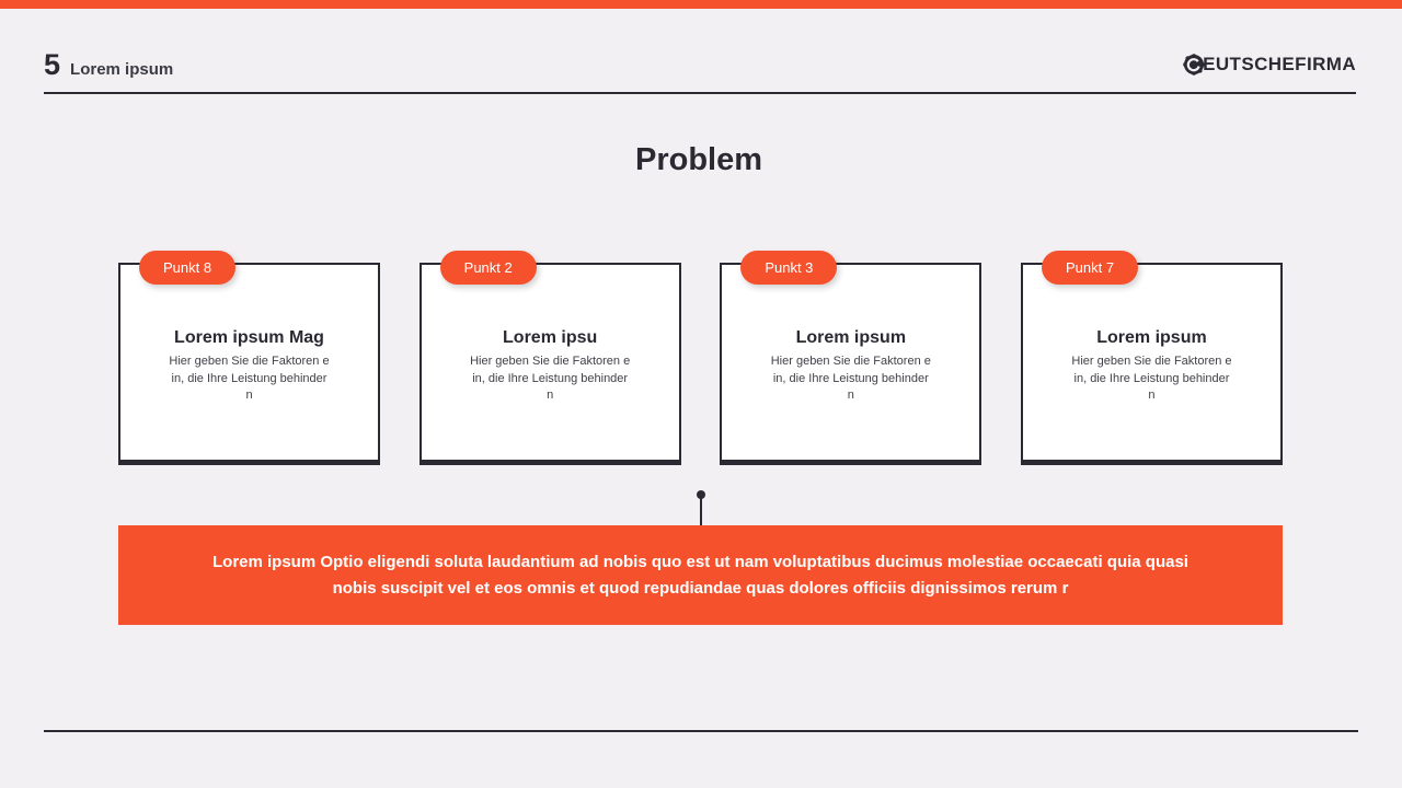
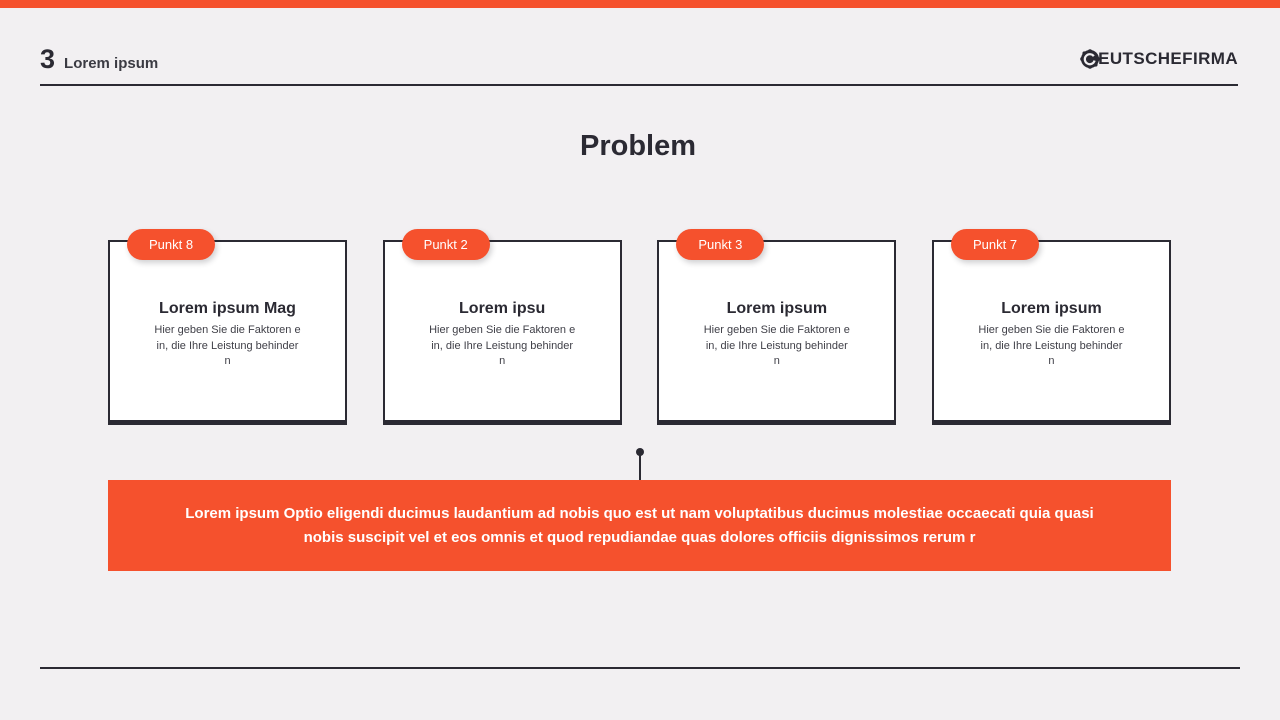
- 5
+ 3
  Lorem ipsum
  EUTSCHEFIRMA
  Problem
  Punkt 8
  Lorem ipsum Mag
  Hier geben Sie die Faktoren e
  in, die Ihre Leistung behinder
  n
  Punkt 2
  Lorem ipsu
  Hier geben Sie die Faktoren e
  in, die Ihre Leistung behinder
  n
  Punkt 3
  Lorem ipsum
  Hier geben Sie die Faktoren e
  in, die Ihre Leistung behinder
  n
  Punkt 7
  Lorem ipsum
  Hier geben Sie die Faktoren e
  in, die Ihre Leistung behinder
  n
- Lorem ipsum Optio eligendi soluta laudantium ad nobis quo est ut nam voluptatibus ducimus molestiae occaecati quia quasi
+ Lorem ipsum Optio eligendi ducimus laudantium ad nobis quo est ut nam voluptatibus ducimus molestiae occaecati quia quasi
  nobis suscipit vel et eos omnis et quod repudiandae quas dolores officiis dignissimos rerum r
